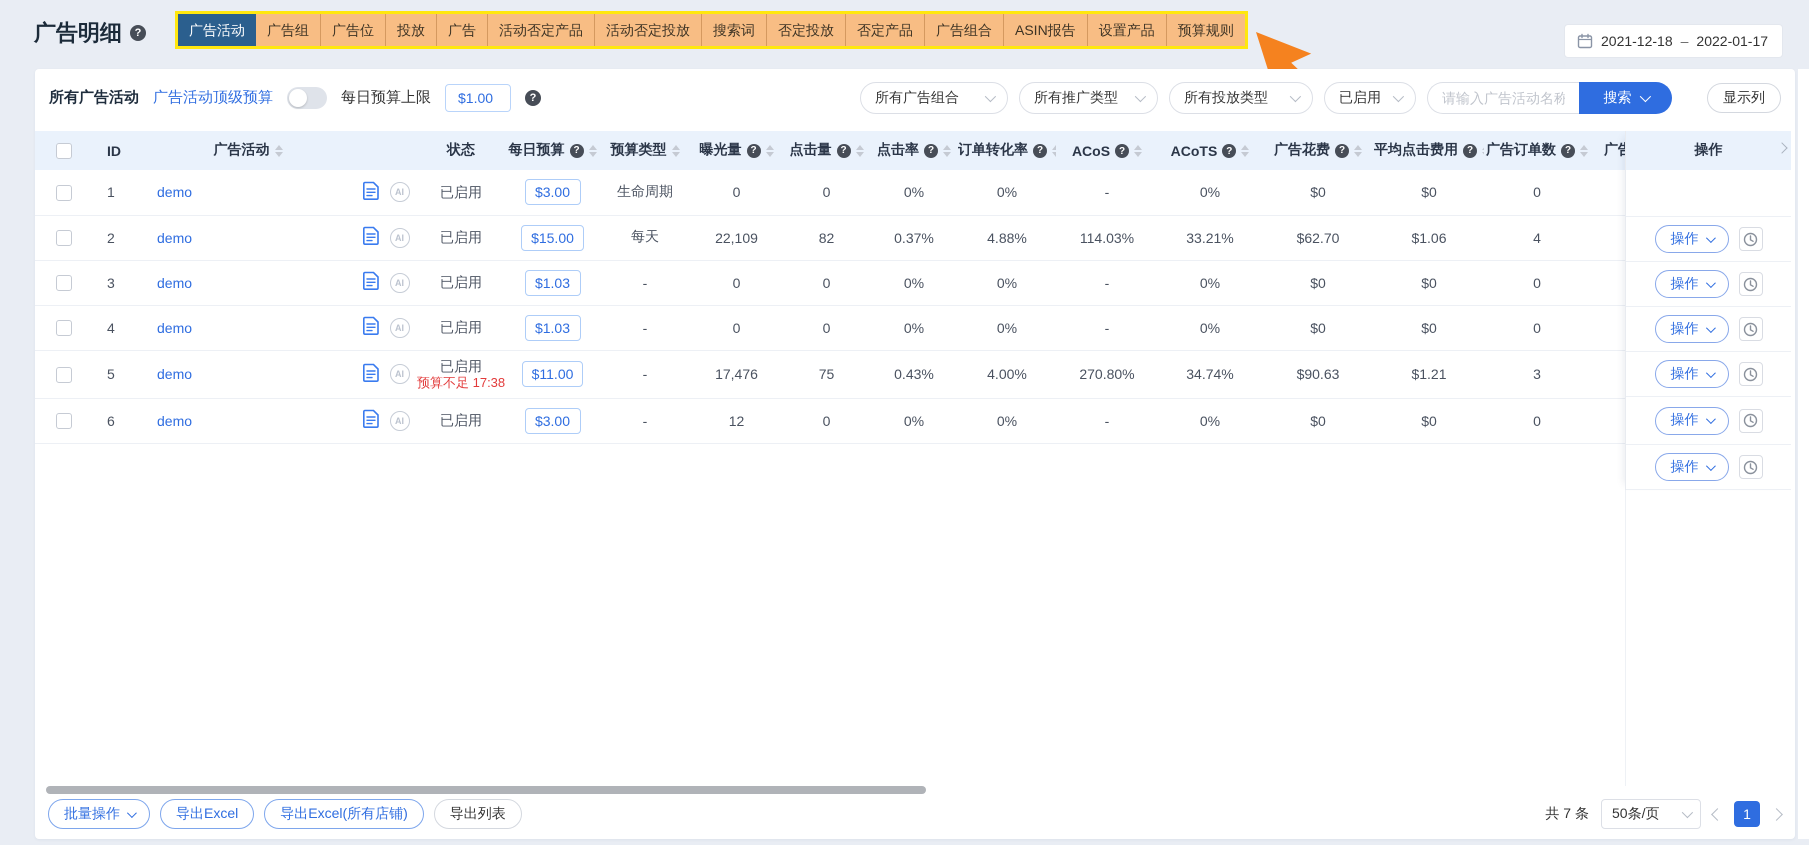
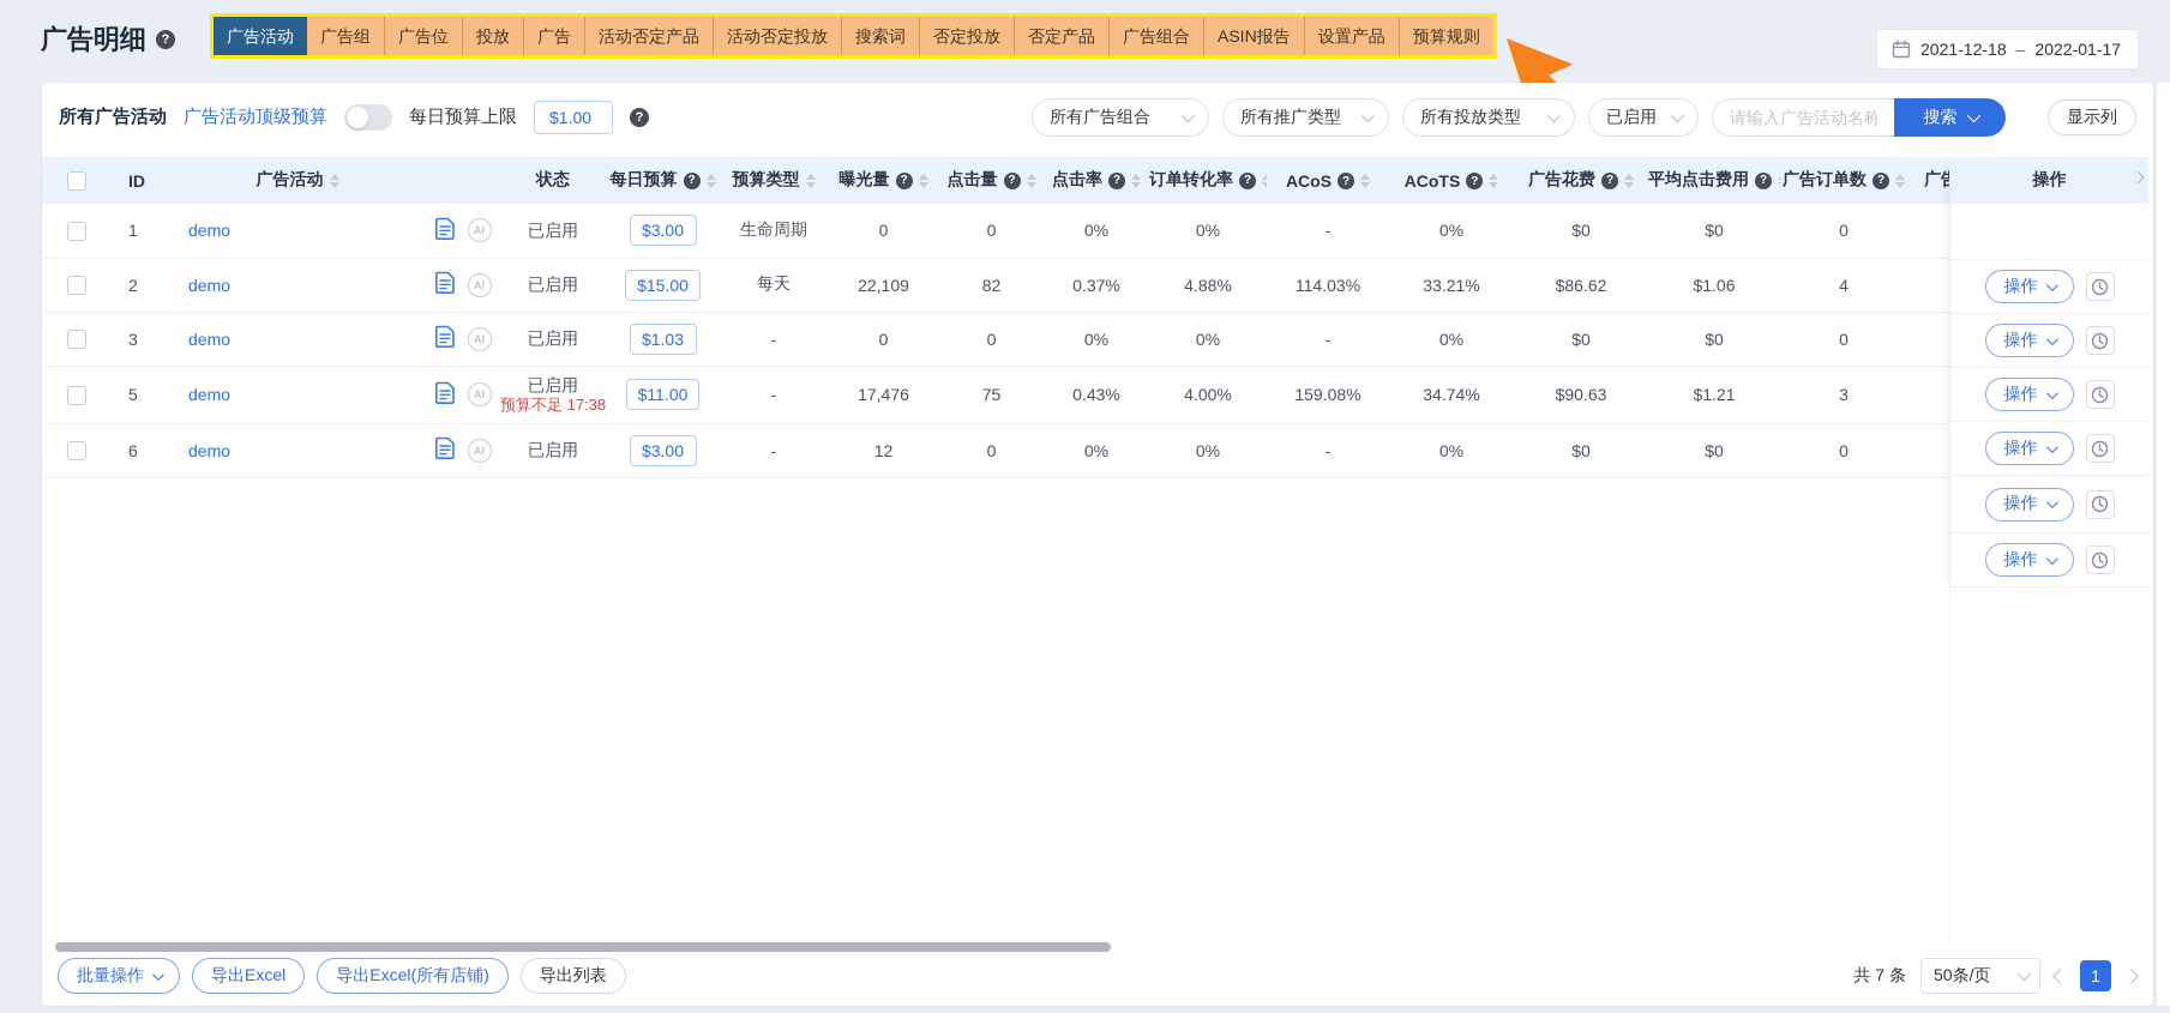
  广告明细
  ?
  广告活动
  广告组
  广告位
  投放
  广告
  活动否定产品
  活动否定投放
  搜索词
  否定投放
  否定产品
  广告组合
  ASIN报告
  设置产品
  预算规则
  2021-12-18
  –
  2022-01-17
  所有广告活动
  广告活动顶级预算
  每日预算上限
  $1.00
  ?
  所有广告组合
  所有推广类型
  所有投放类型
  已启用
  请输入广告活动名称
  搜索
  显示列
  	ID	广告活动		状态	每日预算 ?	预算类型	曝光量 ?	点击量 ?	点击率 ?	订单转化率 ?	ACoS ?	ACoTS ?	广告花费 ?	平均点击费用 ?	广告订单数 ?	广
  	1	demo	AI	已启用	$3.00	生命周期	0	0	0%	0%	-	0%	$0	$0	0
- 	2	demo	AI	已启用	$15.00	每天	22,109	82	0.37%	4.88%	114.03%	33.21%	$62.70	$1.06	4
+ 	2	demo	AI	已启用	$15.00	每天	22,109	82	0.37%	4.88%	114.03%	33.21%	$86.62	$1.06	4
  	3	demo	AI	已启用	$1.03	-	0	0	0%	0%	-	0%	$0	$0	0
- 	4	demo	AI	已启用	$1.03	-	0	0	0%	0%	-	0%	$0	$0	0
- 	5	demo	AI	已启用预算不足 17:38	$11.00	-	17,476	75	0.43%	4.00%	270.80%	34.74%	$90.63	$1.21	3
+ 	5	demo	AI	已启用预算不足 17:38	$11.00	-	17,476	75	0.43%	4.00%	159.08%	34.74%	$90.63	$1.21	3
  	6	demo	AI	已启用	$3.00	-	12	0	0%	0%	-	0%	$0	$0	0
  操作
  操作
  操作
  操作
  操作
  操作
  操作
  批量操作
  导出Excel
  导出Excel(所有店铺)
  导出列表
  共 7 条
  50条/页
  1
